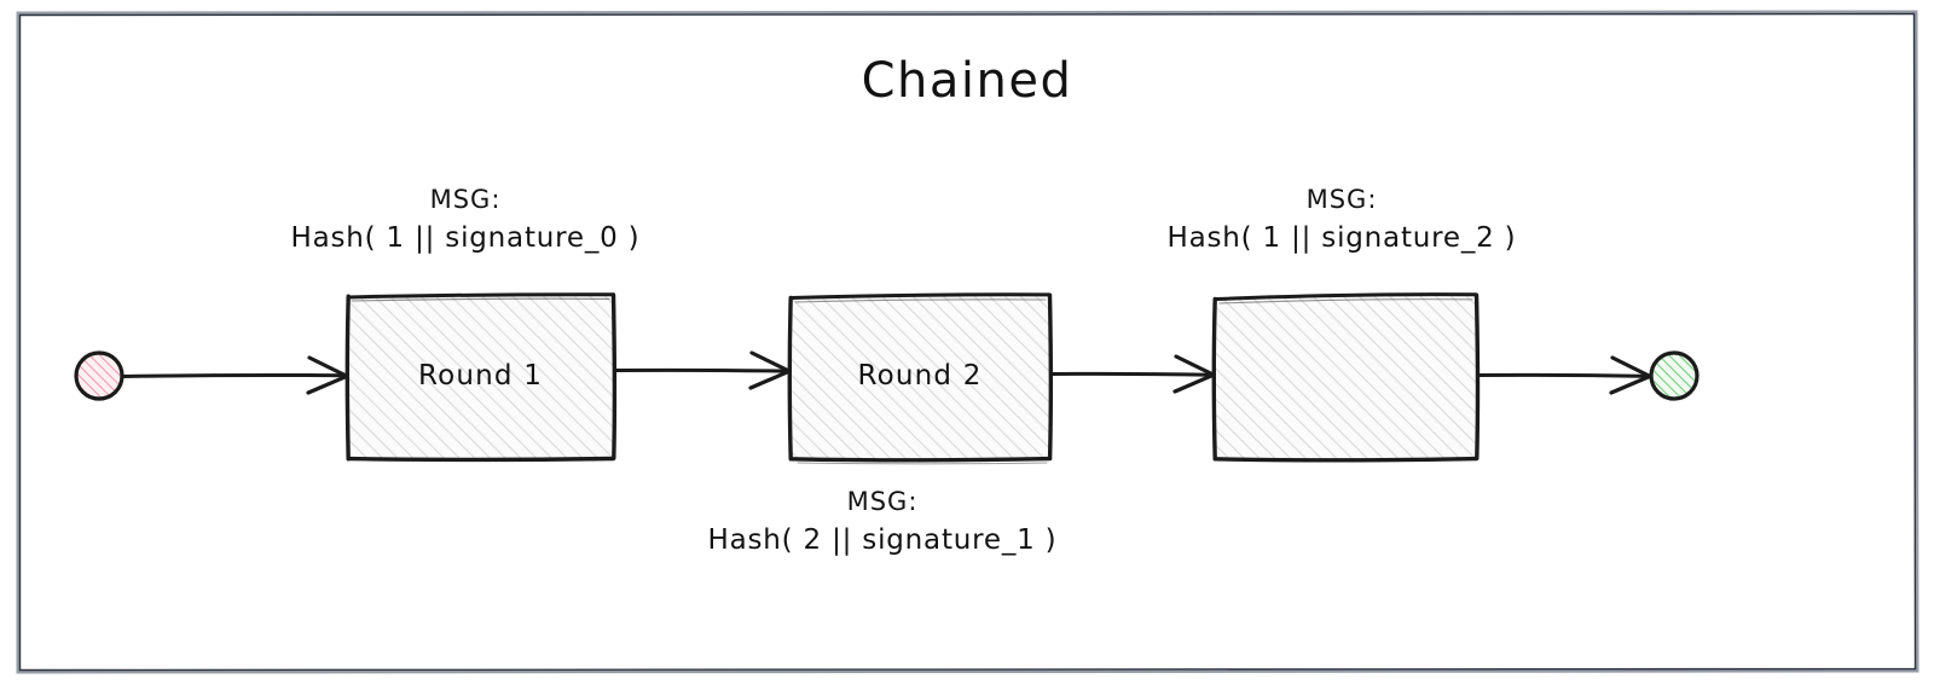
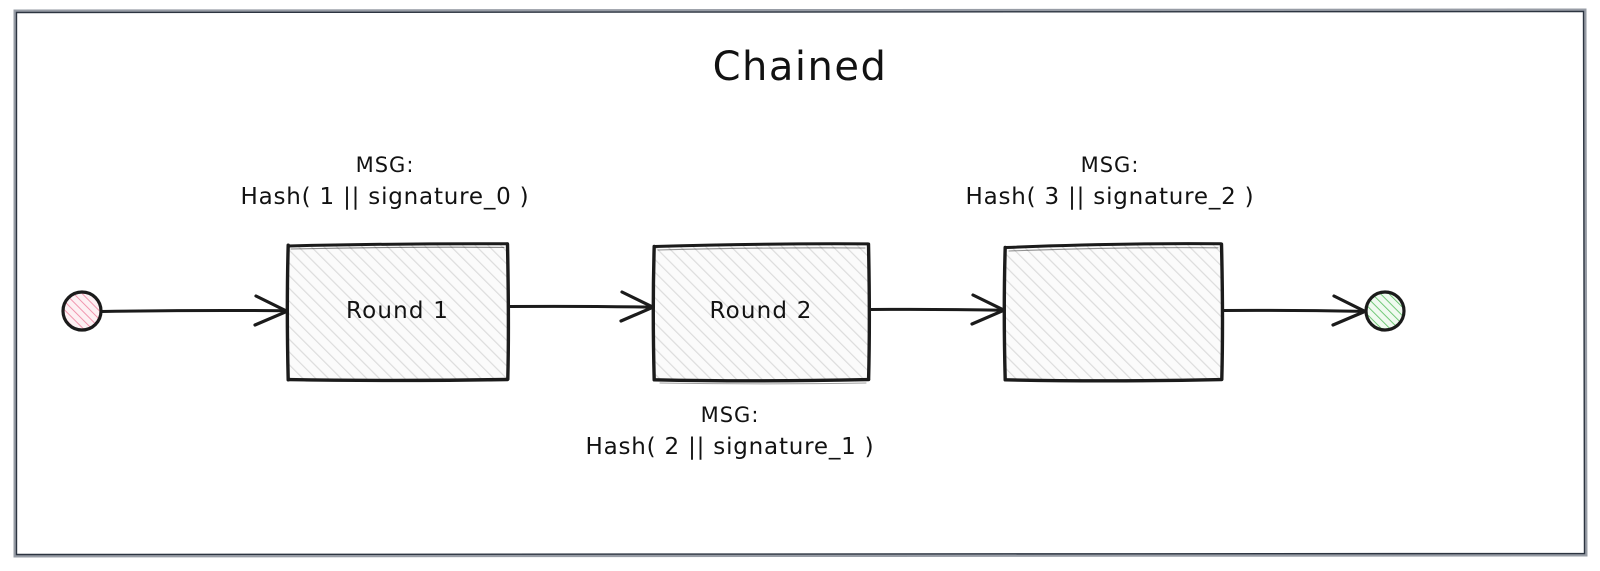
  Chained
  Round 1
  Round 2
  MSG:
  Hash( 1 || signature_0 )
  MSG:
  Hash( 2 || signature_1 )
  MSG:
- Hash( 1 || signature_2 )
+ Hash( 3 || signature_2 )
